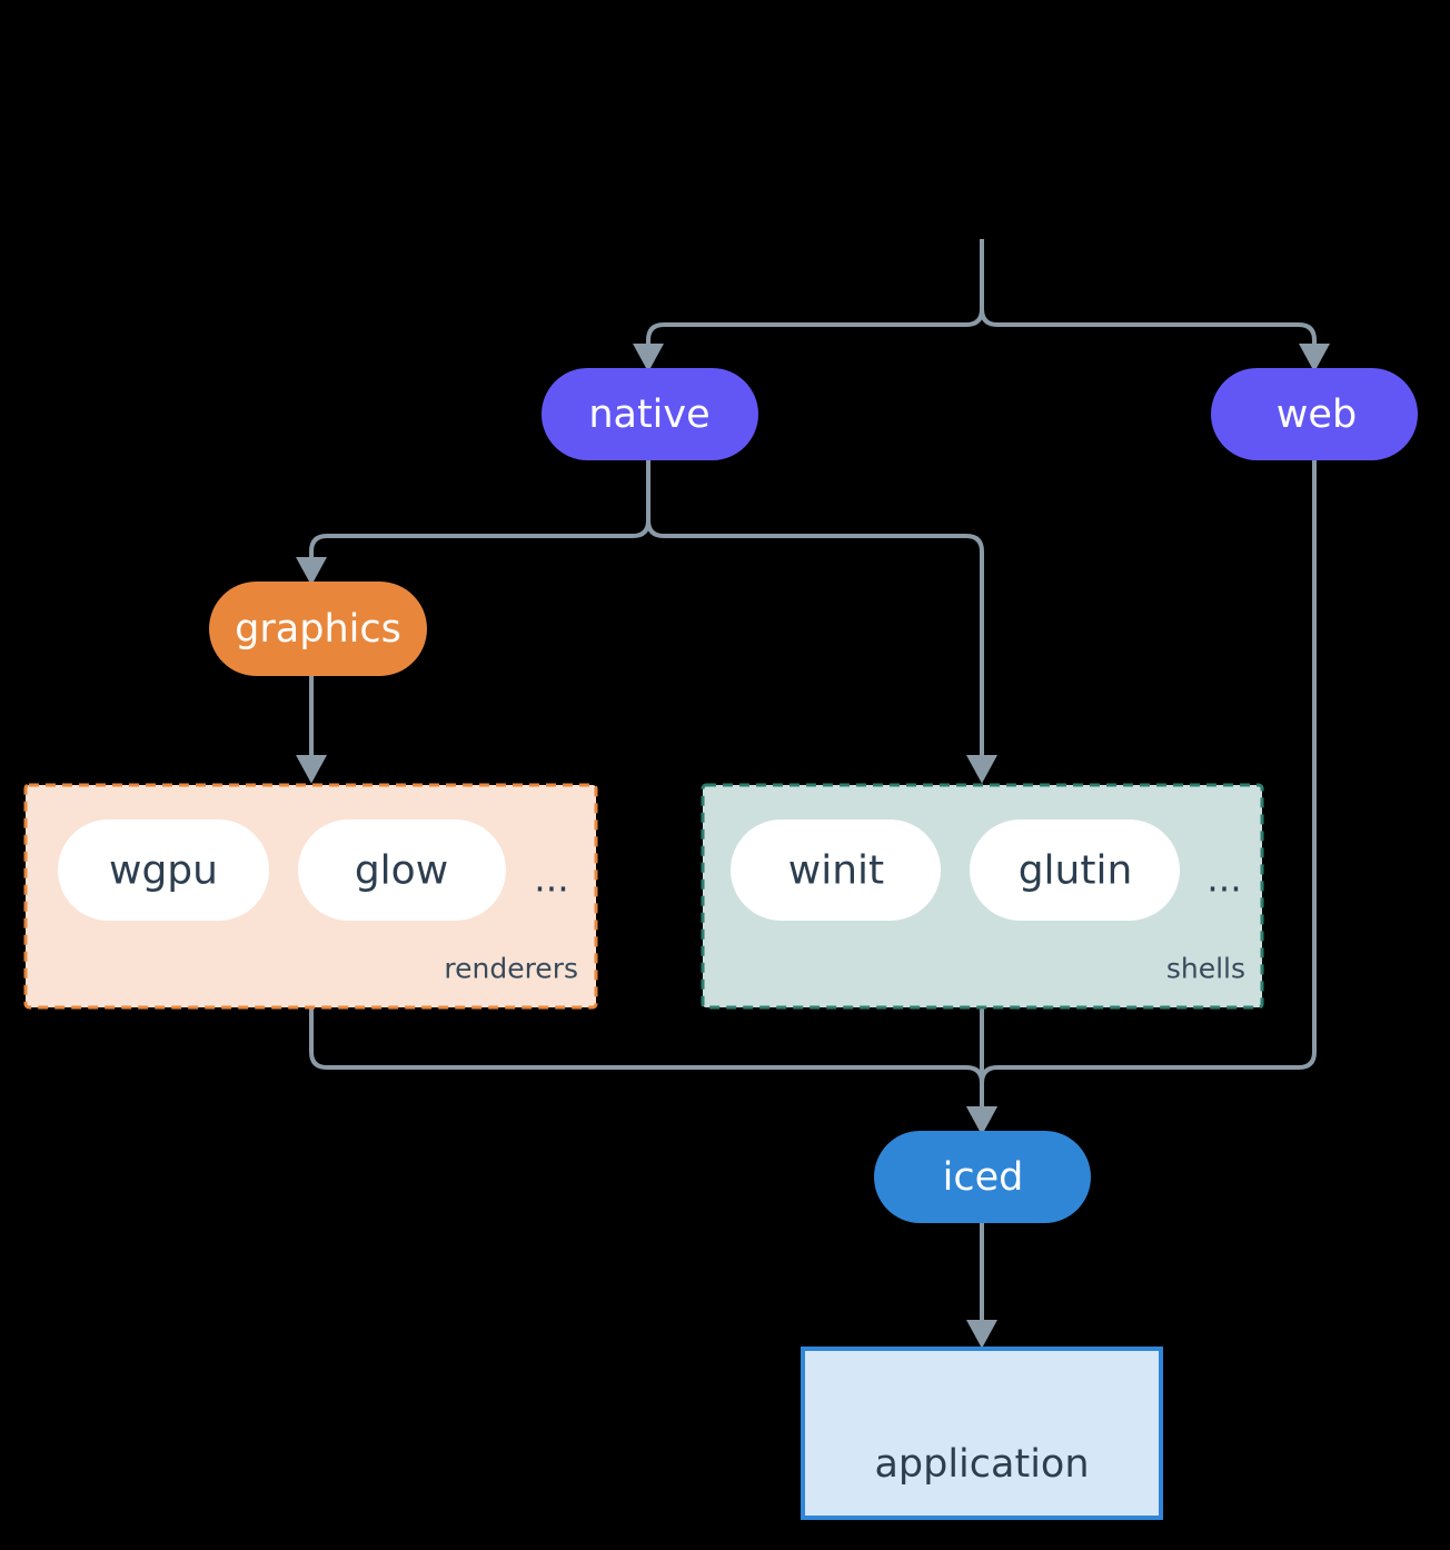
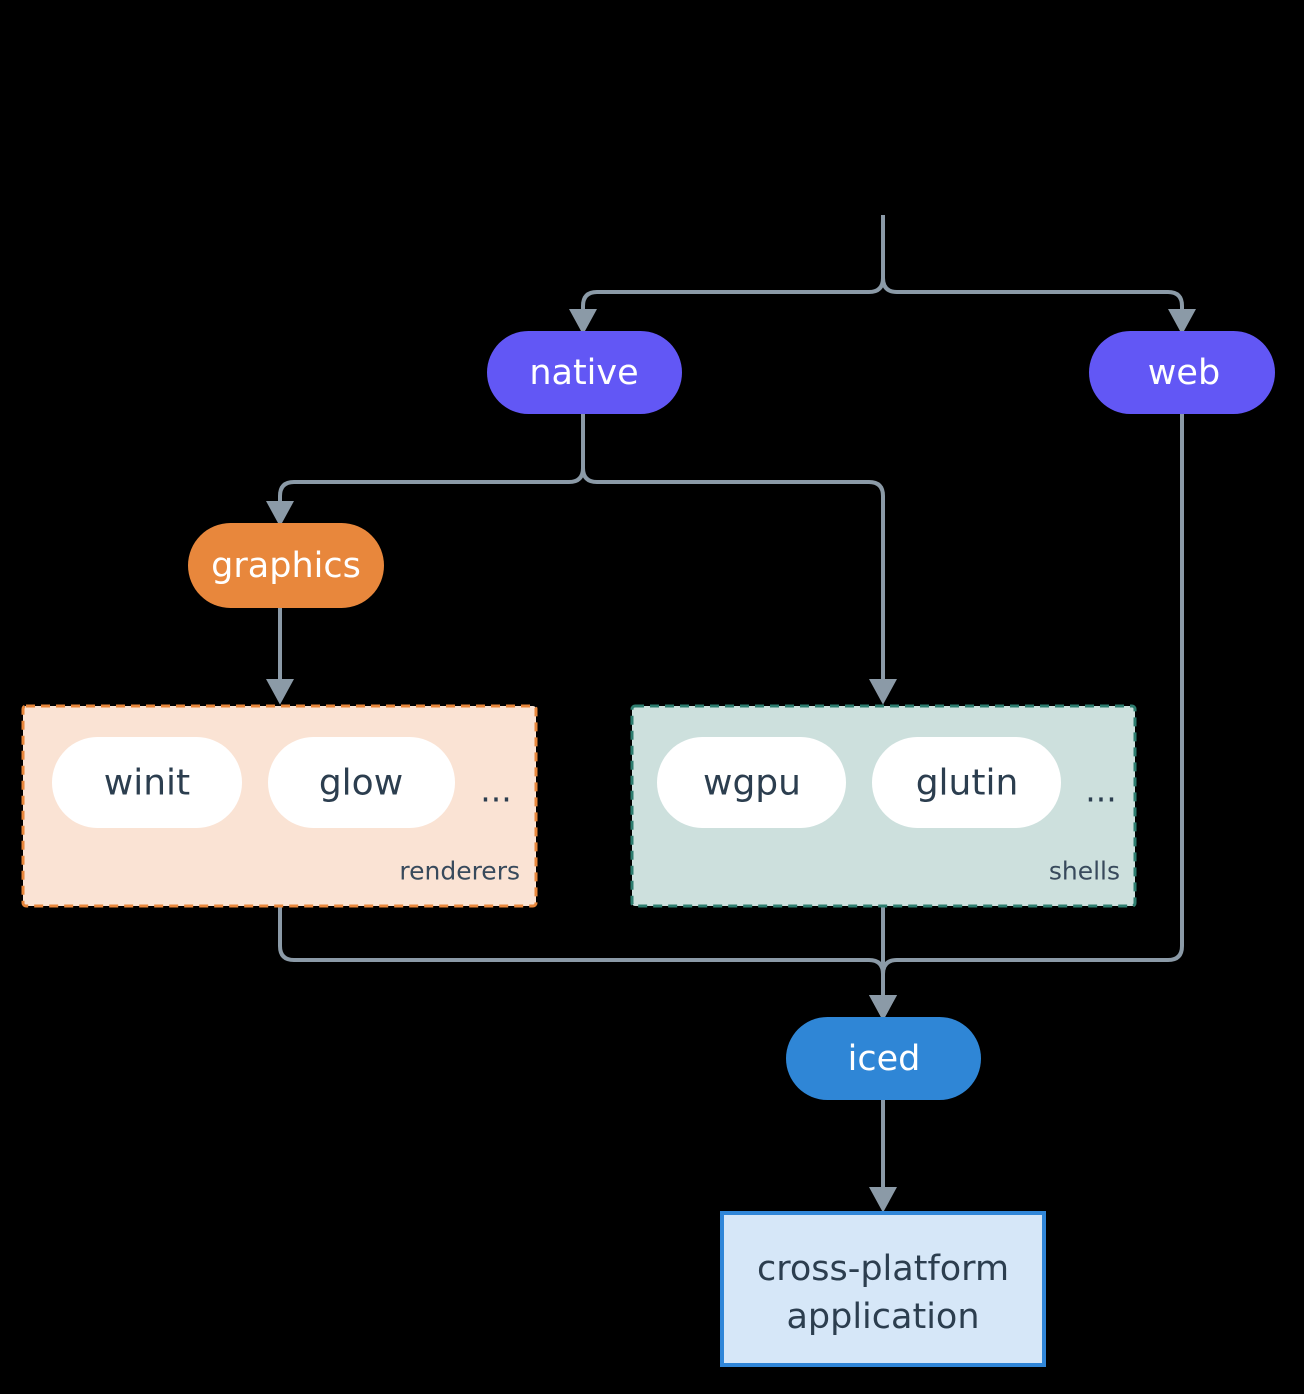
  native
  web
  graphics
- wgpu
+ winit
  glow
  ...
  renderers
- winit
+ wgpu
  glutin
  ...
  shells
  iced
+ cross-platform
  application
